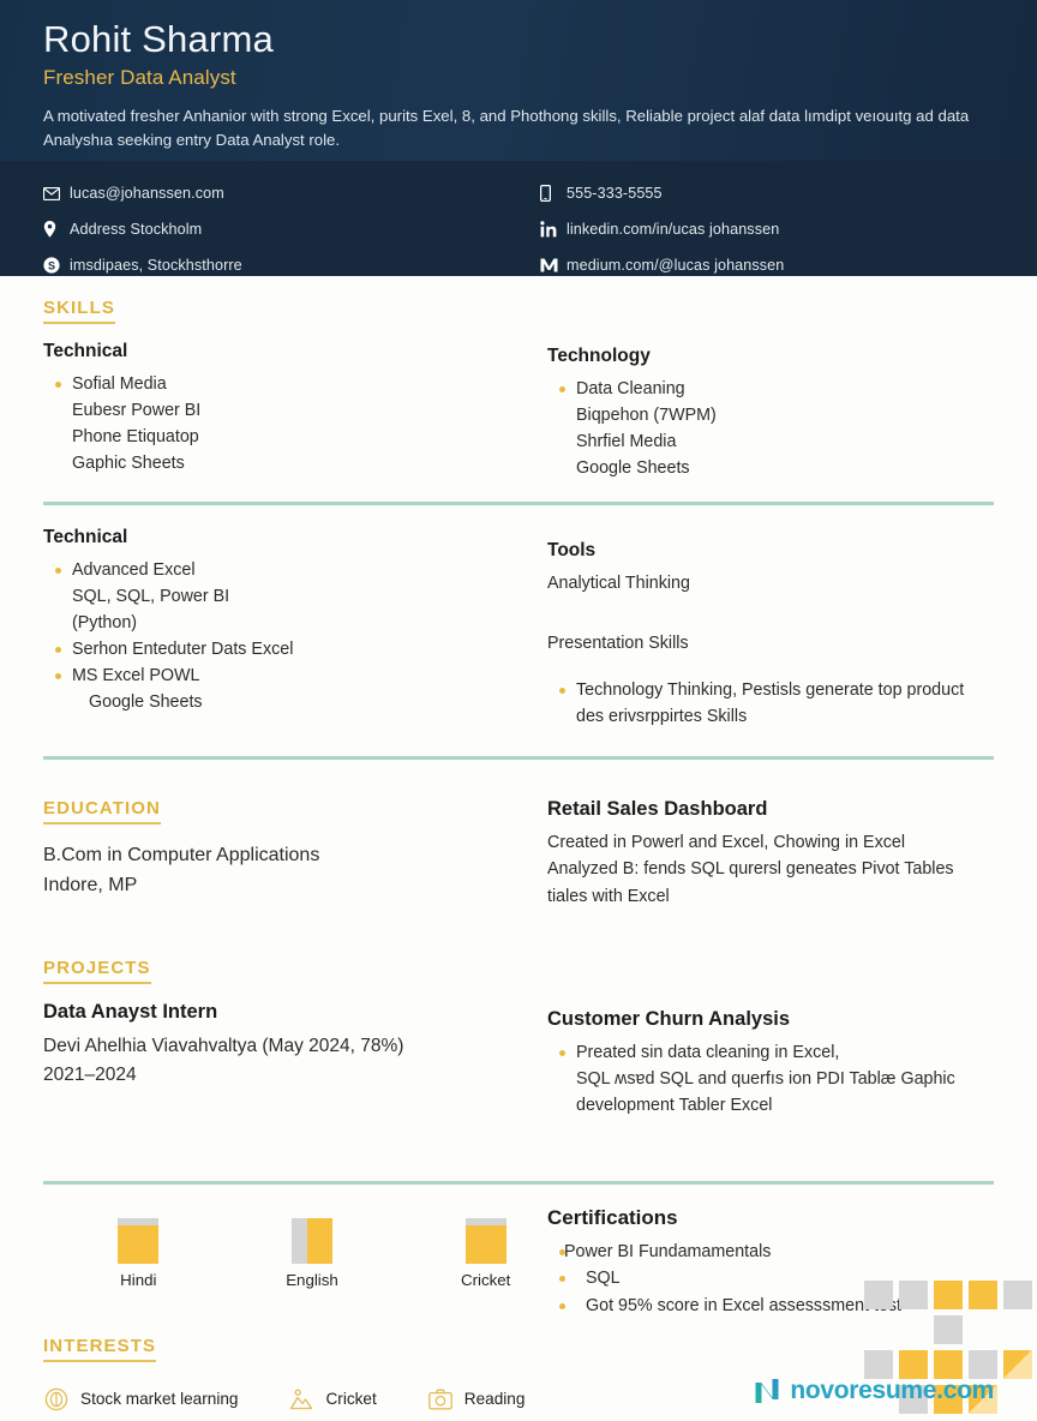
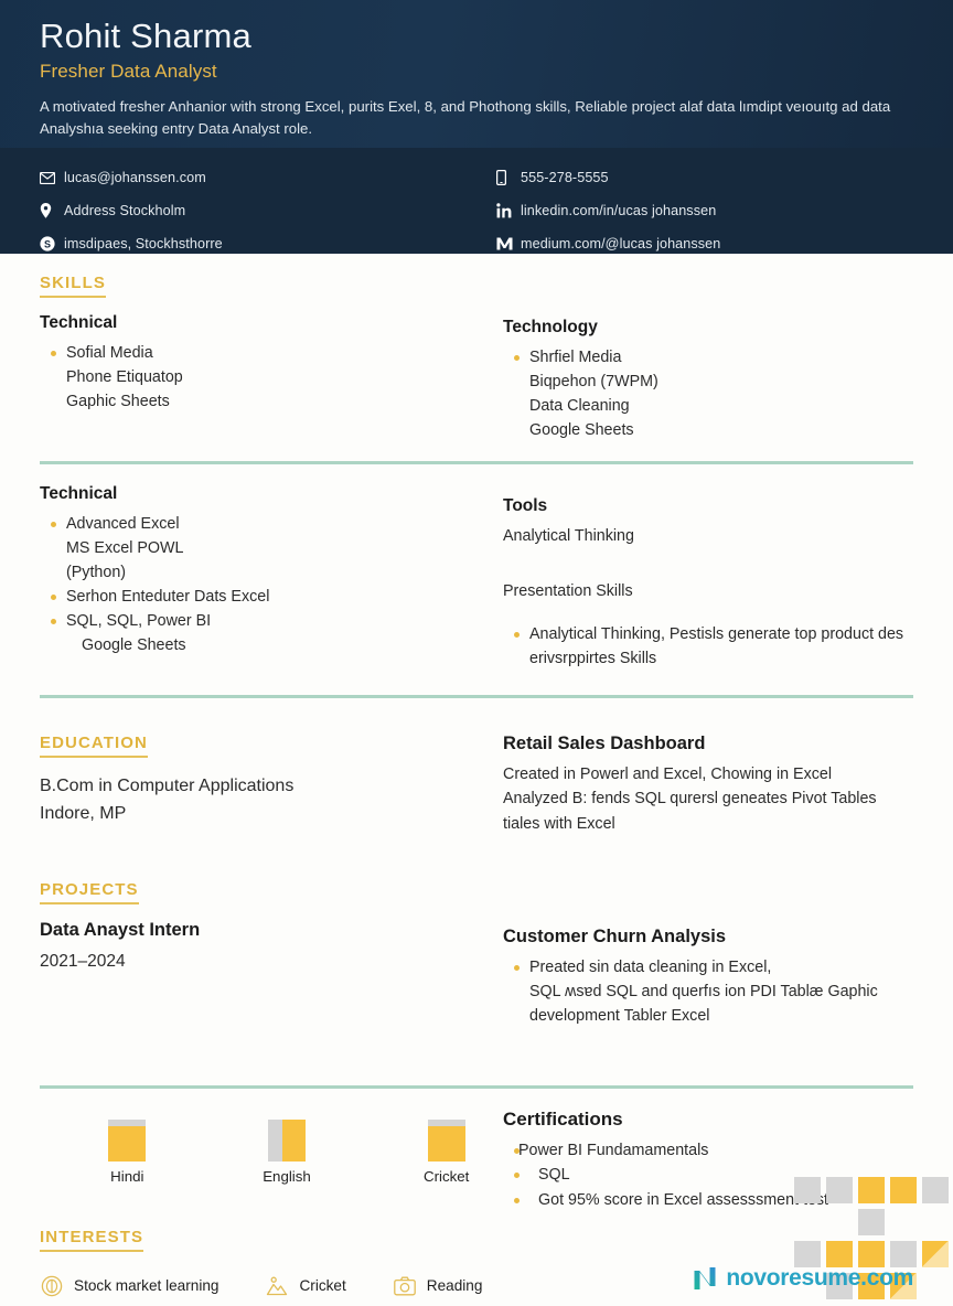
  Rohit Sharma
  Fresher Data Analyst
  A motivated fresher Anhanior with strong Excel, purits Exel, 8, and Phothong skills, Reliable project alaf data lımdipt veıouıtg ad data Analyshıa seeking entry Data Analyst role.
  lucas@johanssen.com
  Address Stockholm
  S
  imsdipaes, Stockhsthorre
- 555-333-5555
+ 555-278-5555
  linkedin.com/in/ucas johanssen
  medium.com/@lucas johanssen
  SKILLS
  Technical
  Sofial Media
- Eubesr Power BI
  Phone Etiquatop
  Gaphic Sheets
  Technology
- Data Cleaning
+ Shrfiel Media
  Biqpehon (7WPM)
- Shrfiel Media
+ Data Cleaning
  Google Sheets
  Technical
  Advanced Excel
- SQL, SQL, Power BI
+ MS Excel POWL
  (Python)
  Serhon Enteduter Dats Excel
- MS Excel POWL
+ SQL, SQL, Power BI
  Google Sheets
  Tools
  Analytical Thinking
  Presentation Skills
- Technology Thinking, Pestisls generate top product des erivsrppirtes Skills
+ Analytical Thinking, Pestisls generate top product des erivsrppirtes Skills
  EDUCATION
  B.Com in Computer Applications
  Indore, MP
  Retail Sales Dashboard
  Created in Powerl and Excel, Chowing in Excel
  Analyzed B: fends SQL qurersl geneates Pivot Tables
  tiales with Excel
  PROJECTS
  Data Anayst Intern
- Devi Ahelhia Viavahvaltya (May 2024, 78%)
  2021–2024
  Customer Churn Analysis
  Preated sin data cleaning in Excel,
  SQL ʍsɐd SQL and querfıs ion PDI Tablæ Gaphic
  development Tabler Excel
  Hindi
  English
  Cricket
  Certifications
  Power BI Fundamamentals
  SQL
  Got 95% score in Excel assesssmen
  INTERESTS
  Stock market learning
  Cricket
  Reading
  novoresume.com
